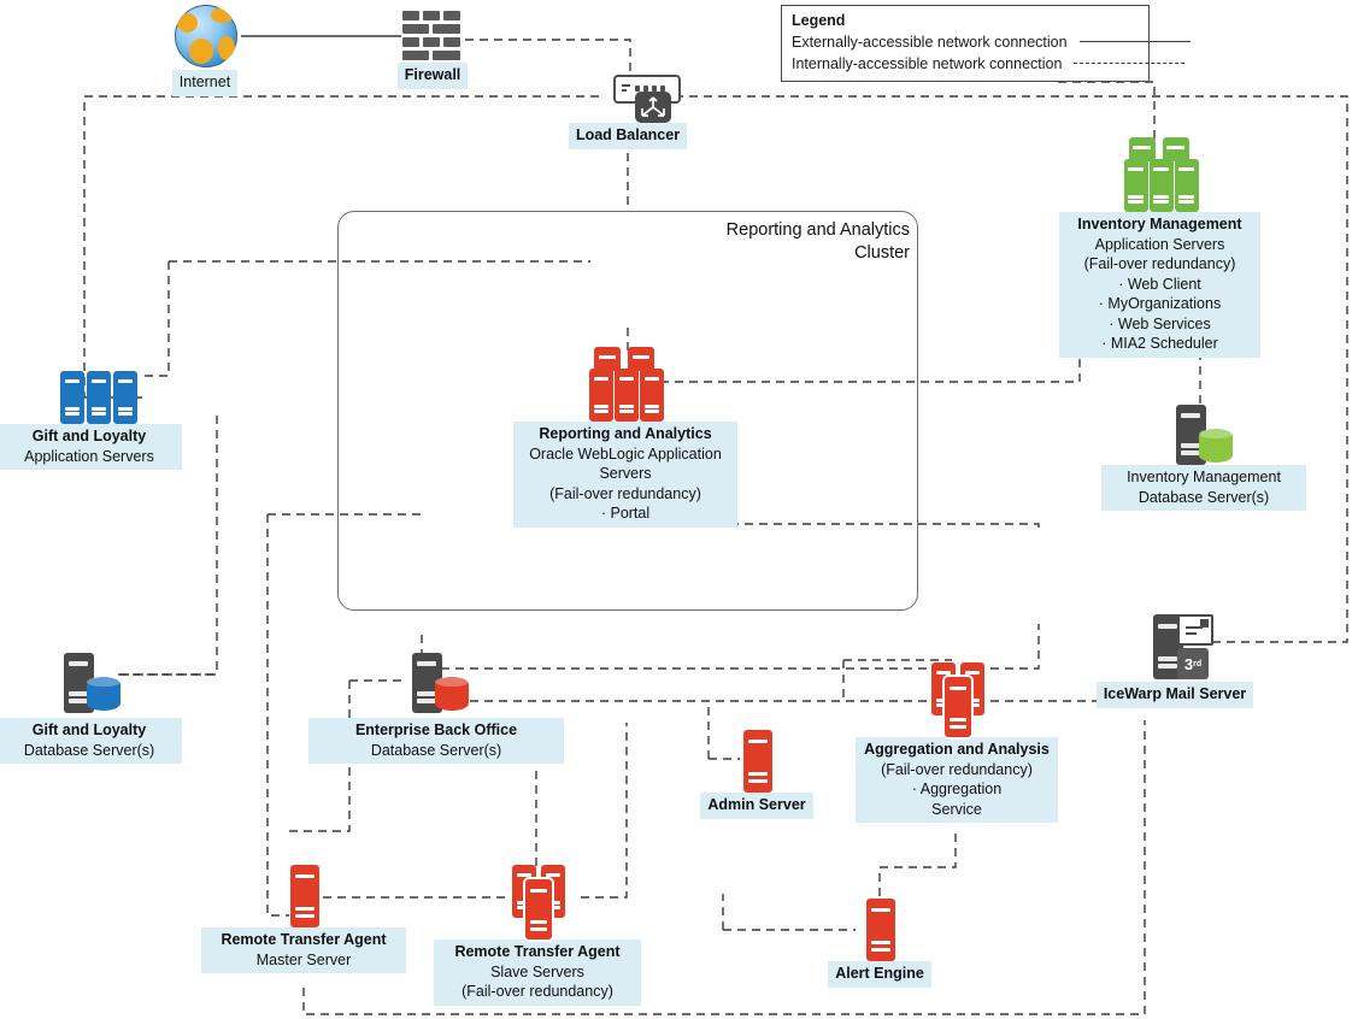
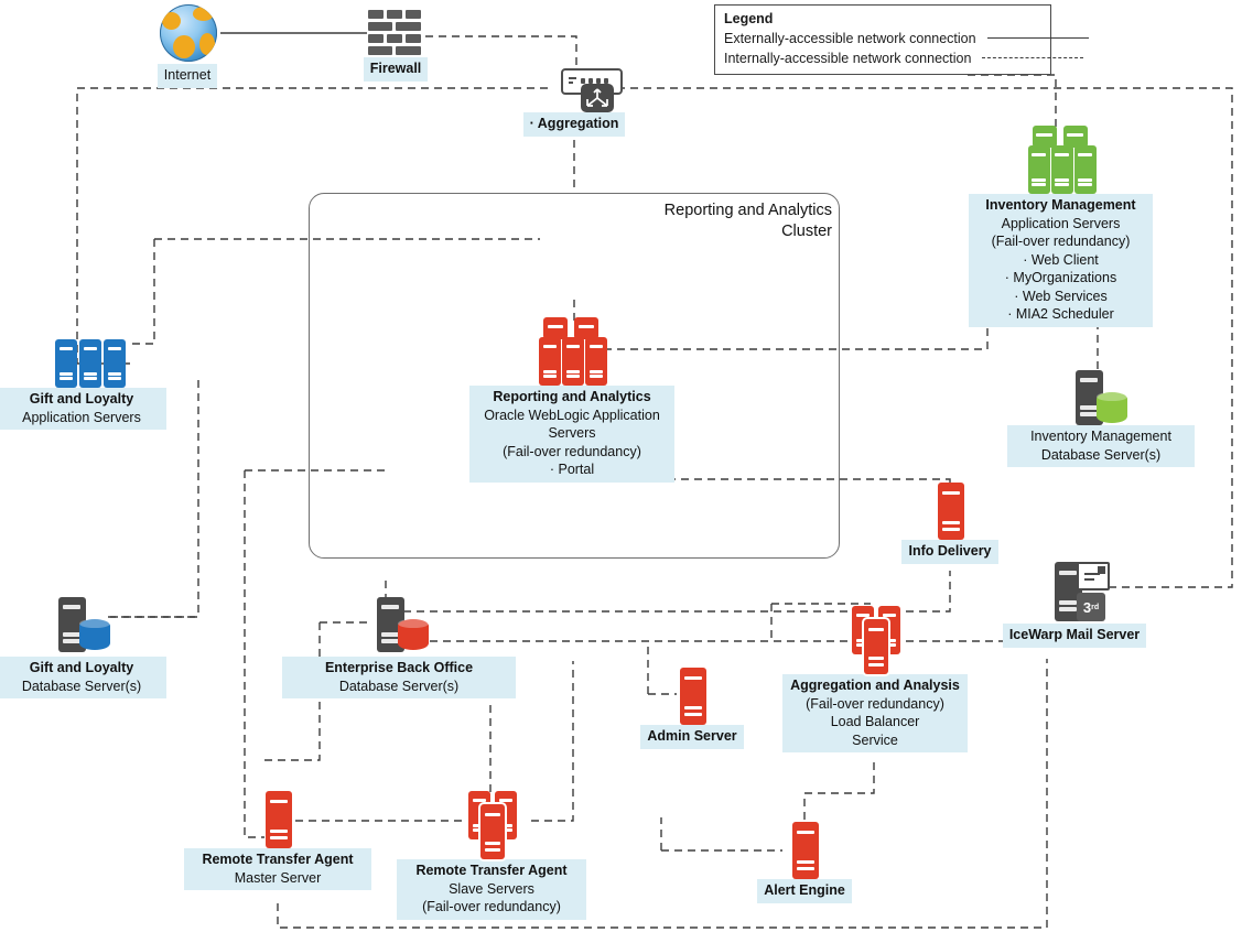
  Reporting and Analytics
  Cluster
  Legend
  Externally-accessible network connection
  Internally-accessible network connection
  Internet
  Firewall
- Load Balancer
+ · Aggregation
  Inventory Management
  Application Servers
  (Fail-over redundancy)
  · Web Client
  · MyOrganizations
  · Web Services
  · MIA2 Scheduler
  Inventory Management
  Database Server(s)
  Reporting and Analytics
  Oracle WebLogic Application
  Servers
  (Fail-over redundancy)
  · Portal
  Gift and Loyalty
  Application Servers
  Gift and Loyalty
  Database Server(s)
+ Info Delivery
  3
  IceWarp Mail Server
  Enterprise Back Office
  Database Server(s)
  Admin Server
  Aggregation and Analysis
  (Fail-over redundancy)
- · Aggregation
+ Load Balancer
  Service
  Remote Transfer Agent
  Master Server
  Remote Transfer Agent
  Slave Servers
  (Fail-over redundancy)
  Alert Engine
